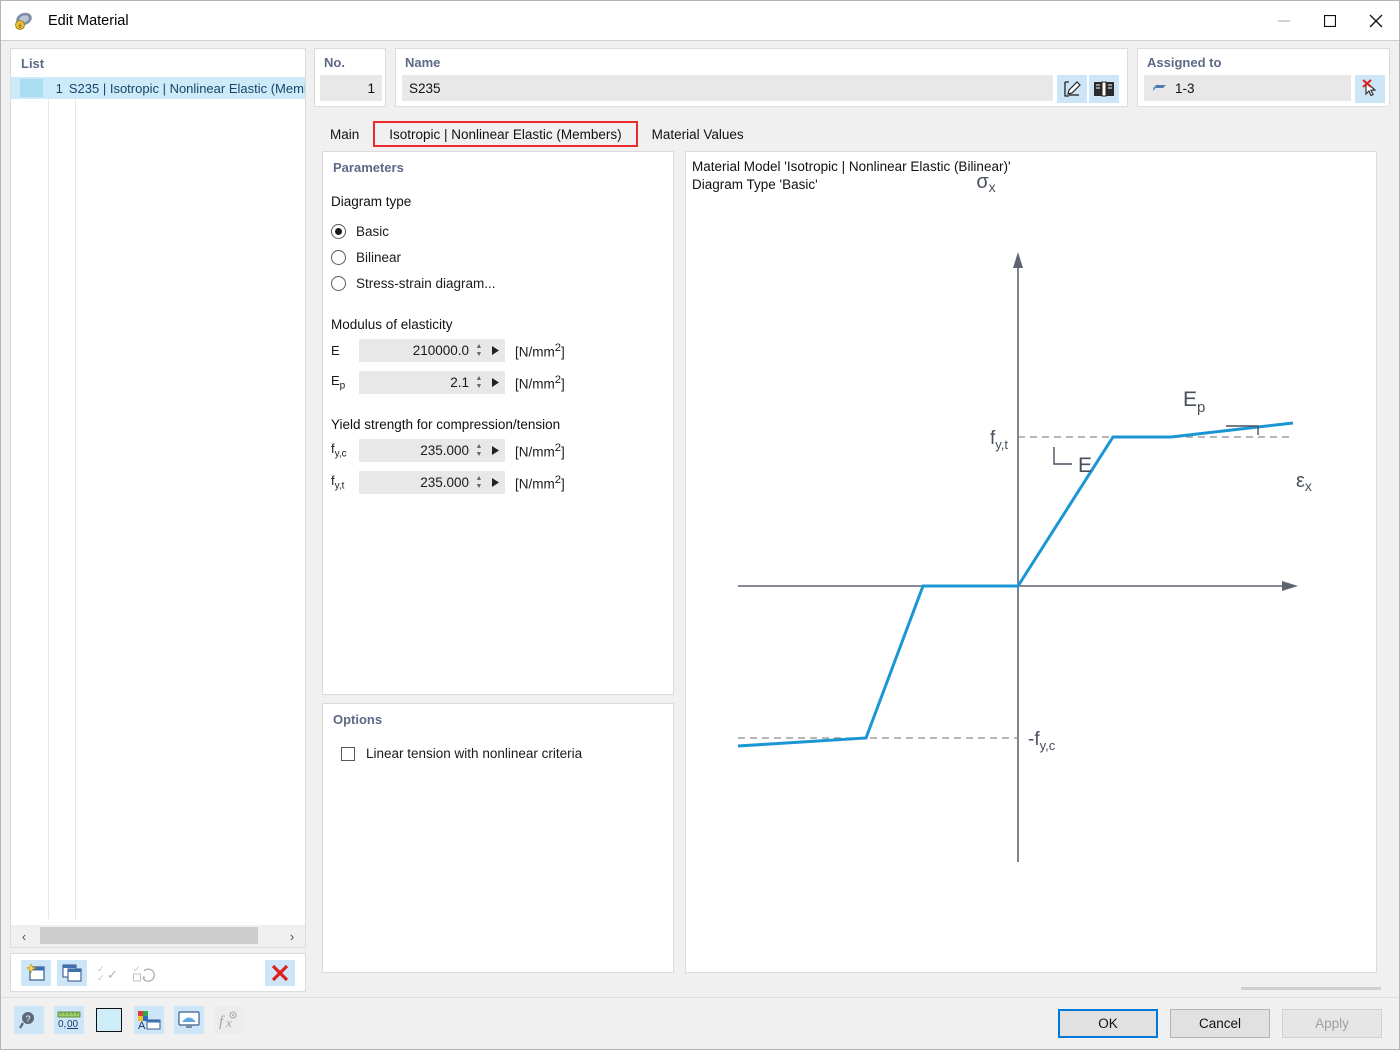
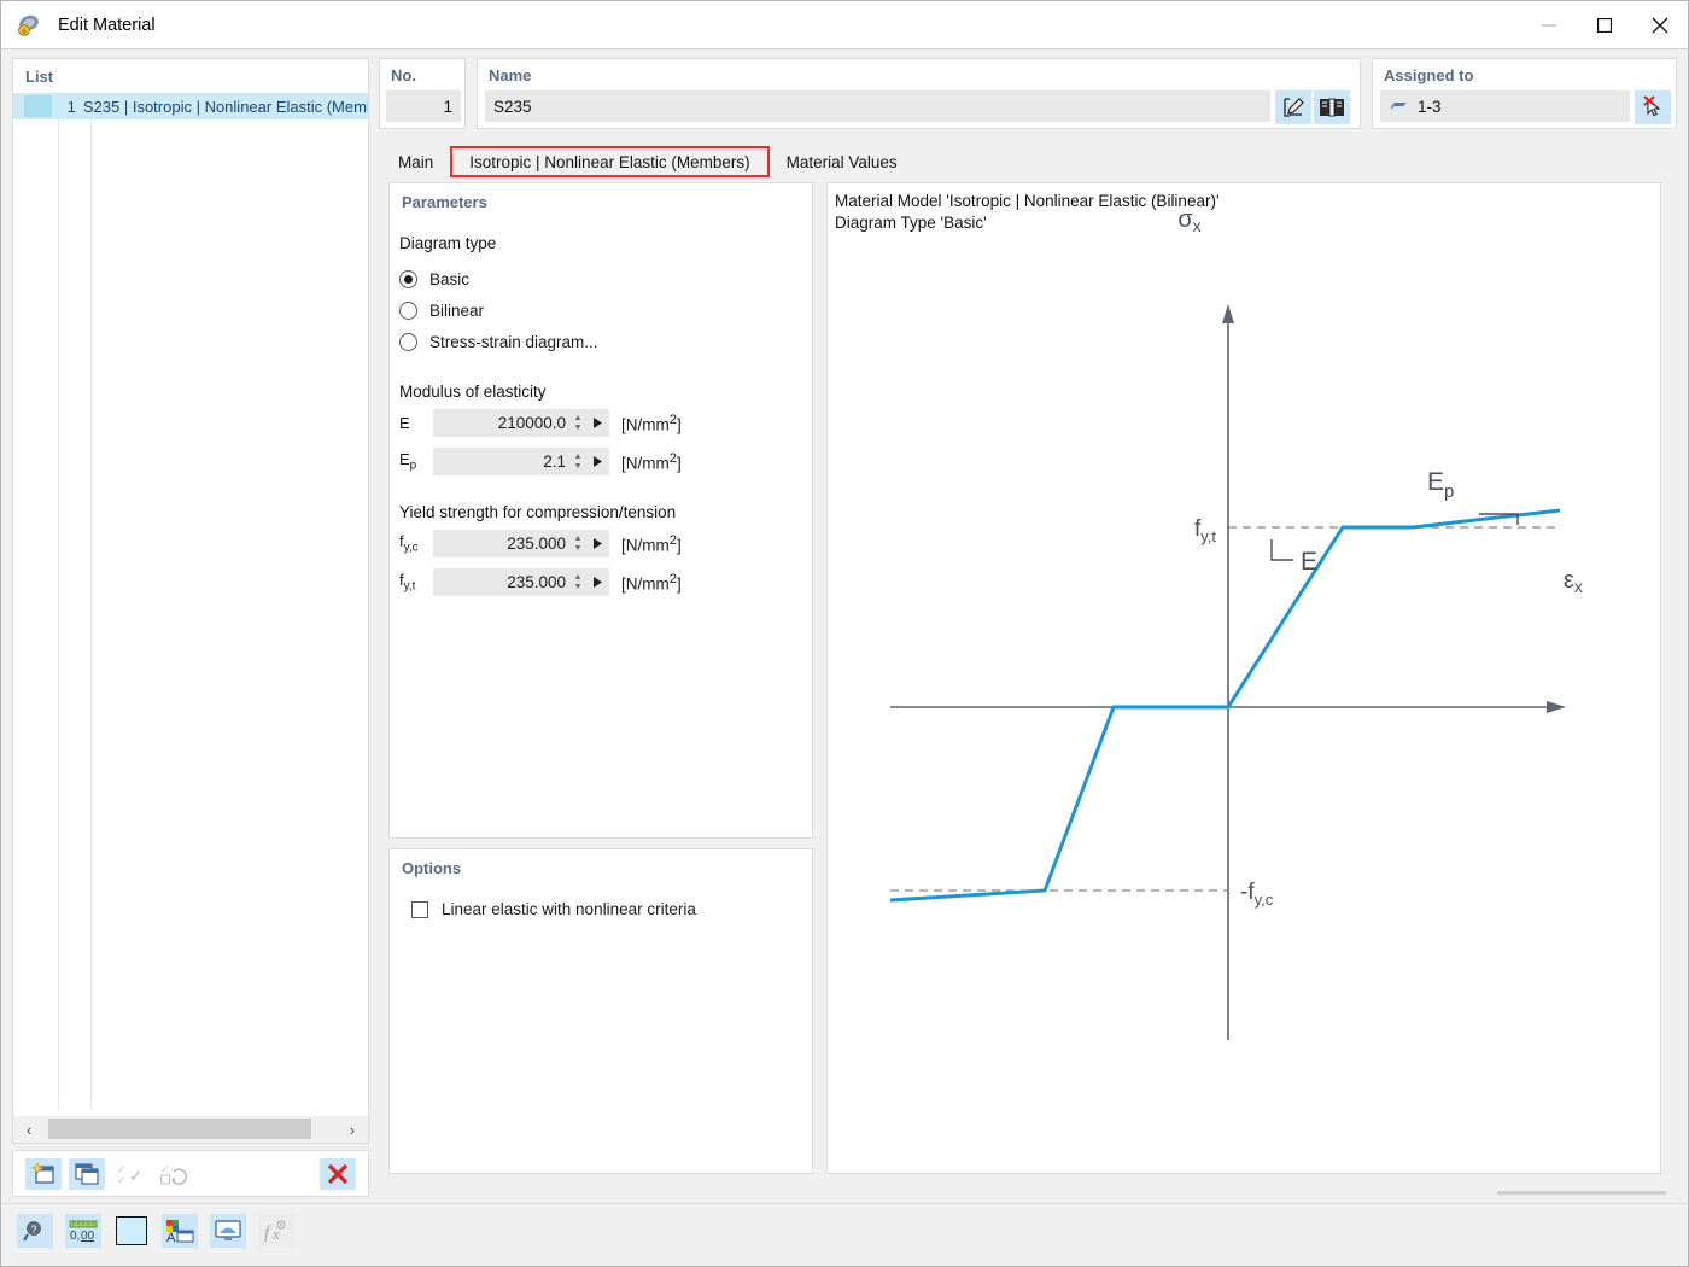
  Edit Material
  List
  1
  S235 | Isotropic | Nonlinear Elastic (Mem
  ‹
  ›
  ✓
  ✓
  ✓
  ✓
  No.
  1
  Name
  S235
  Assigned to
  1-3
  Main
  Isotropic | Nonlinear Elastic (Members)
  Material Values
  Parameters
  Diagram type
  Basic
  Bilinear
  Stress-strain diagram...
  Modulus of elasticity
  E
  210000.0
  [N/mm2]
  Ep
  2.1
  [N/mm2]
  Yield strength for compression/tension
  fy,c
  235.000
  [N/mm2]
  fy,t
  235.000
  [N/mm2]
  Options
- Linear tension with nonlinear criteria
+ Linear elastic with nonlinear criteria
  Material Model 'Isotropic | Nonlinear Elastic (Bilinear)'
  Diagram Type 'Basic'
  σx
  εx
  fy,t
  -fy,c
  E
  Ep
  ?
  0,
  00
  A
  f
  x
- OK
- Cancel
- Apply
